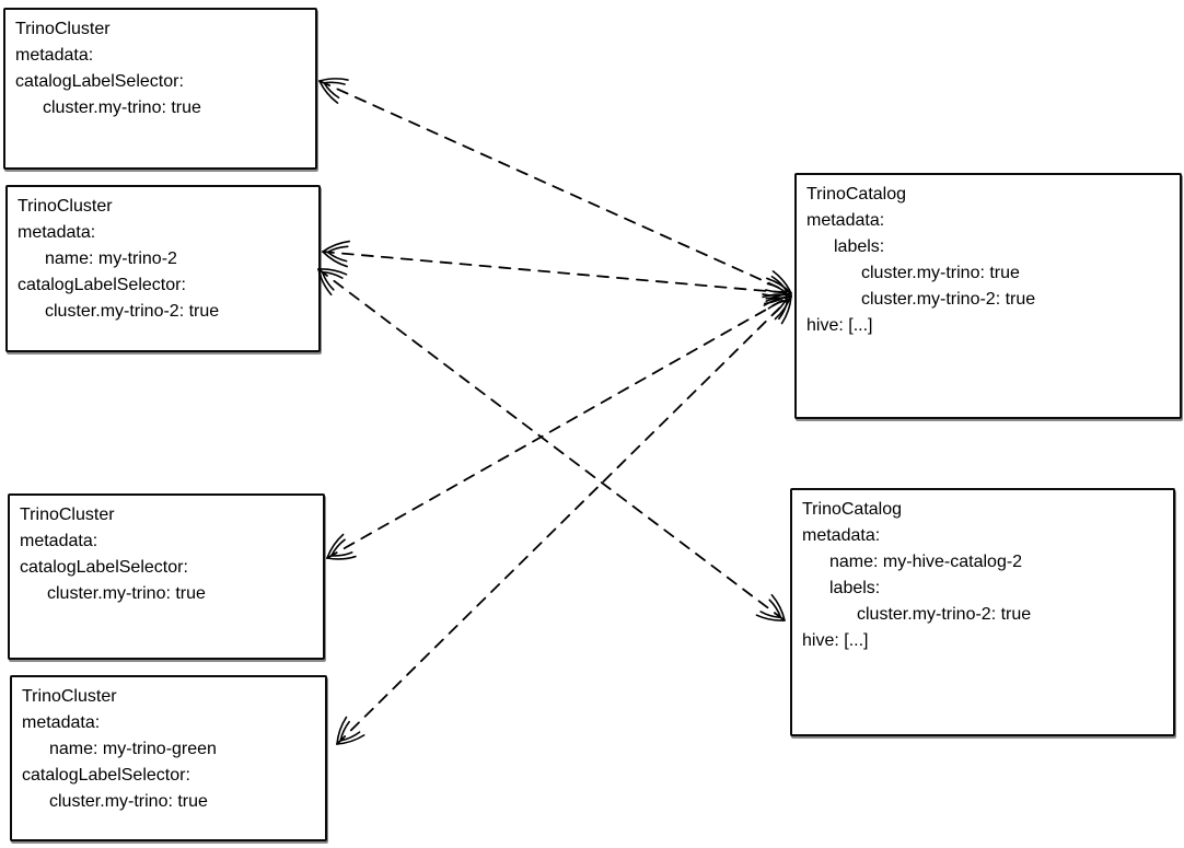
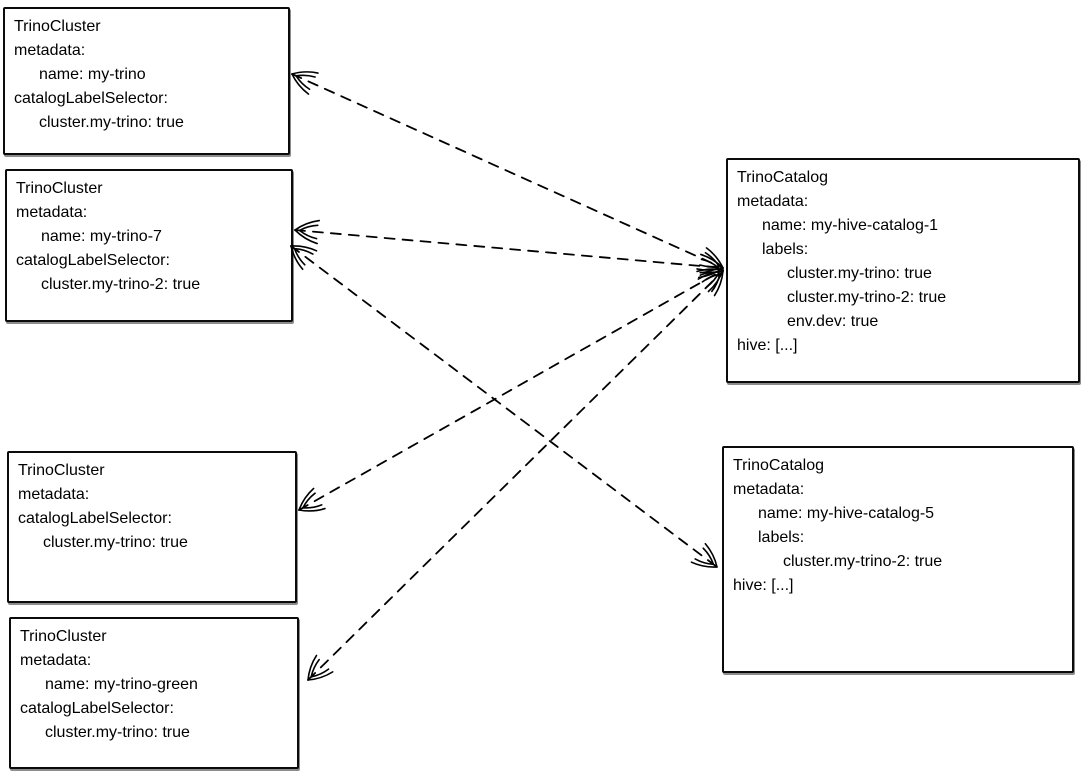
  TrinoCluster
  metadata:
+ name: my-trino
  catalogLabelSelector:
  cluster.my-trino: true
  TrinoCluster
  metadata:
- name: my-trino-2
+ name: my-trino-7
  catalogLabelSelector:
  cluster.my-trino-2: true
  TrinoCluster
  metadata:
  catalogLabelSelector:
  cluster.my-trino: true
  TrinoCluster
  metadata:
  name: my-trino-green
  catalogLabelSelector:
  cluster.my-trino: true
  TrinoCatalog
  metadata:
+ name: my-hive-catalog-1
  labels:
  cluster.my-trino: true
  cluster.my-trino-2: true
+ env.dev: true
  hive: [...]
  TrinoCatalog
  metadata:
- name: my-hive-catalog-2
+ name: my-hive-catalog-5
  labels:
  cluster.my-trino-2: true
  hive: [...]
